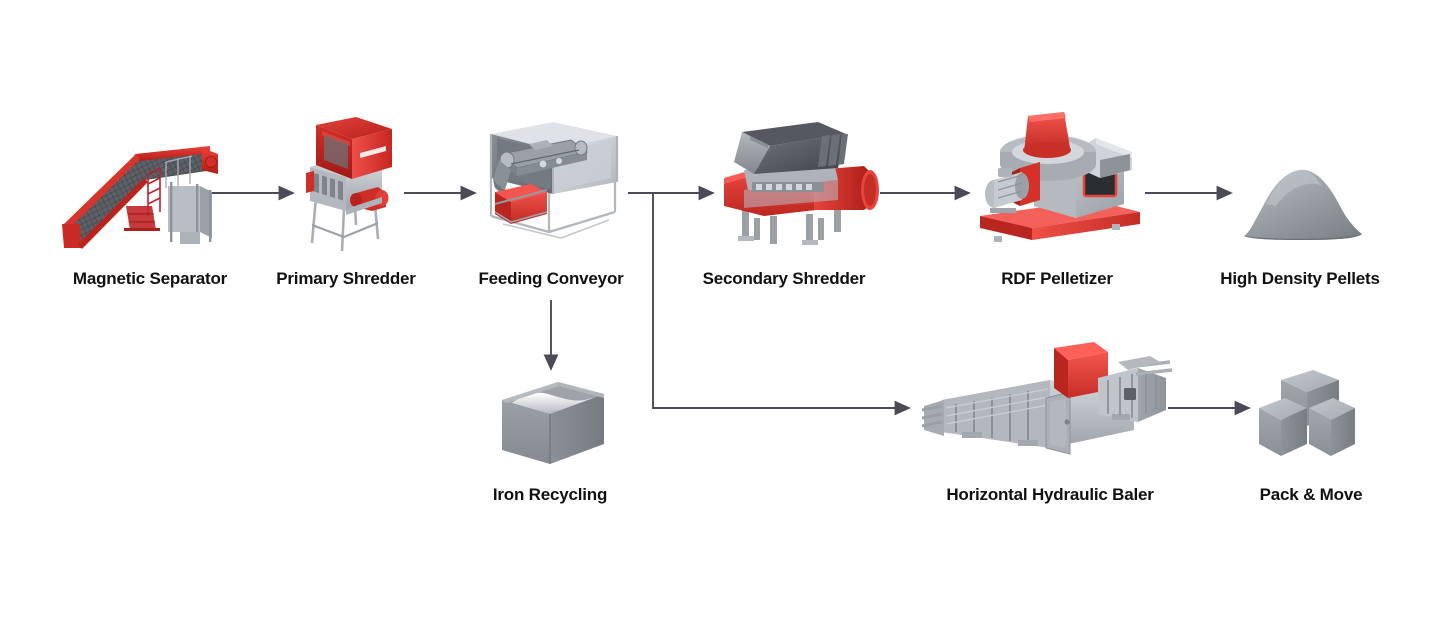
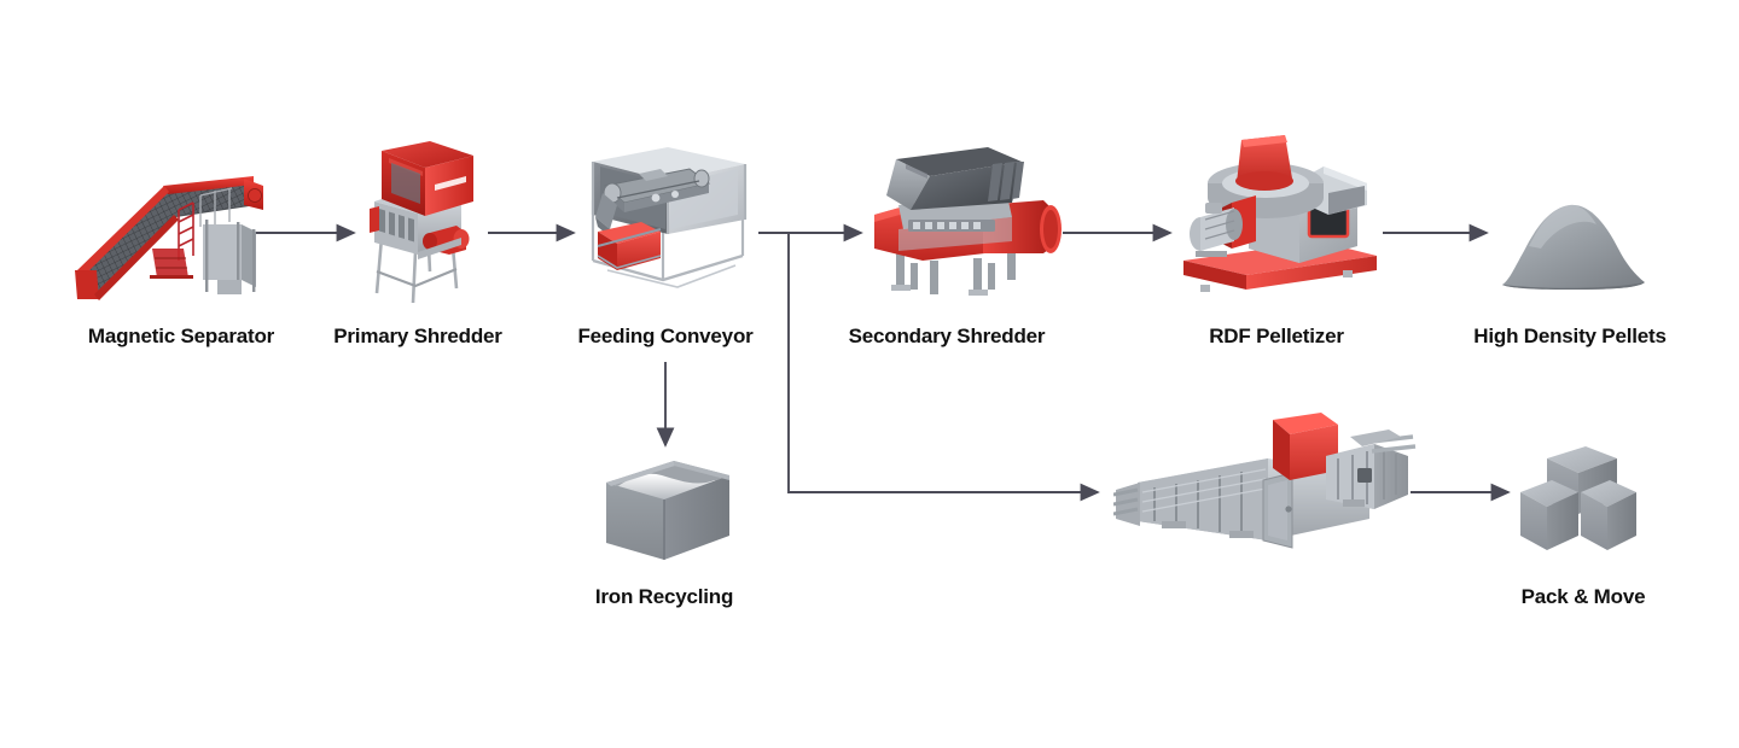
  Magnetic Separator
  Primary Shredder
  Feeding Conveyor
  Secondary Shredder
  RDF Pelletizer
  High Density Pellets
  Iron Recycling
- Horizontal Hydraulic Baler
  Pack & Move
